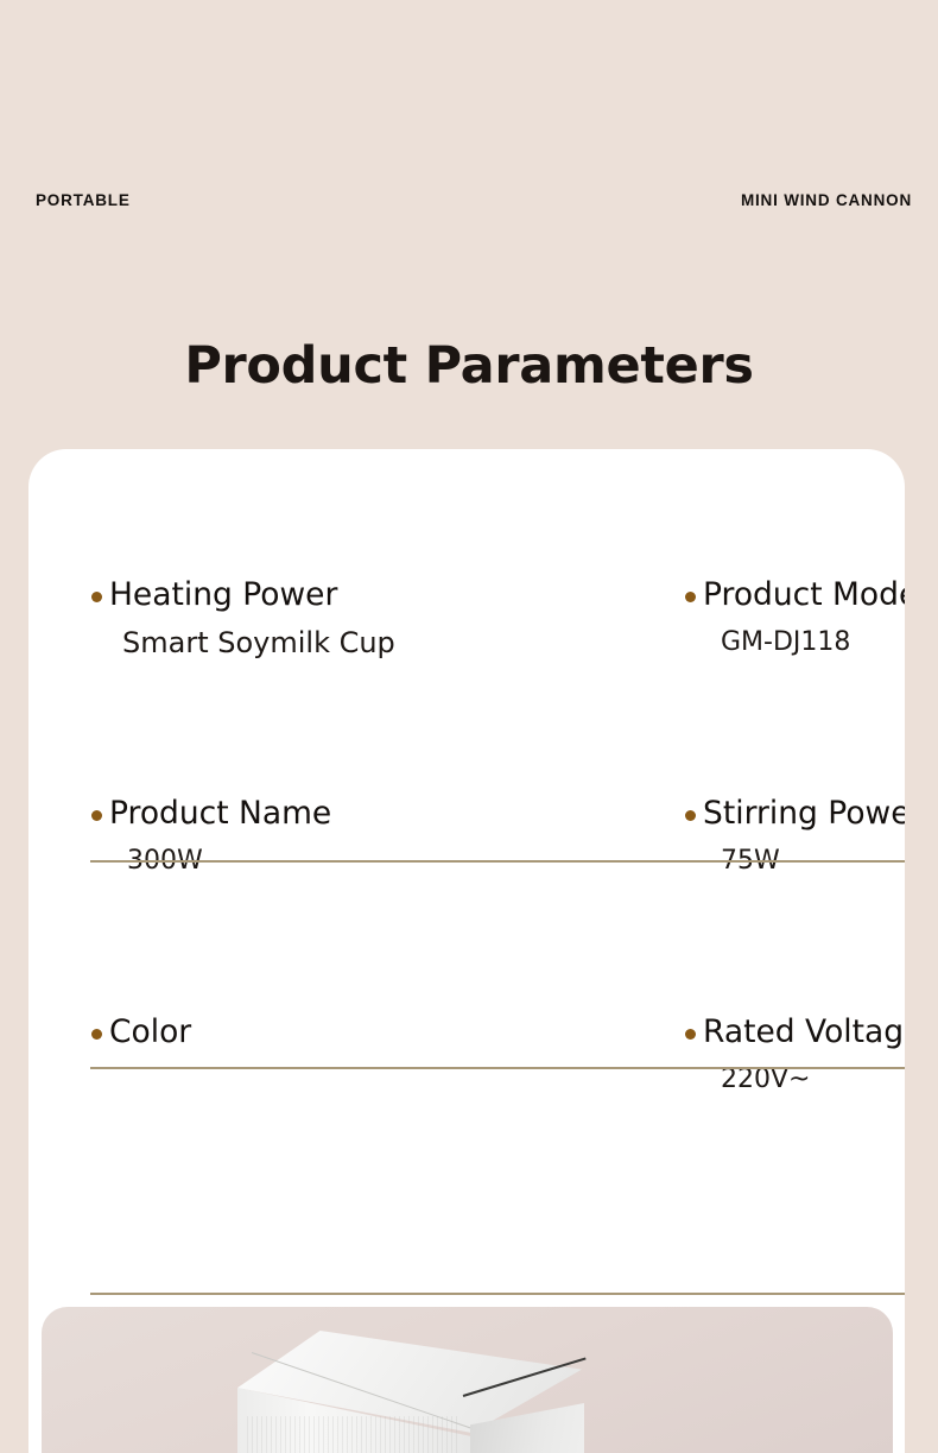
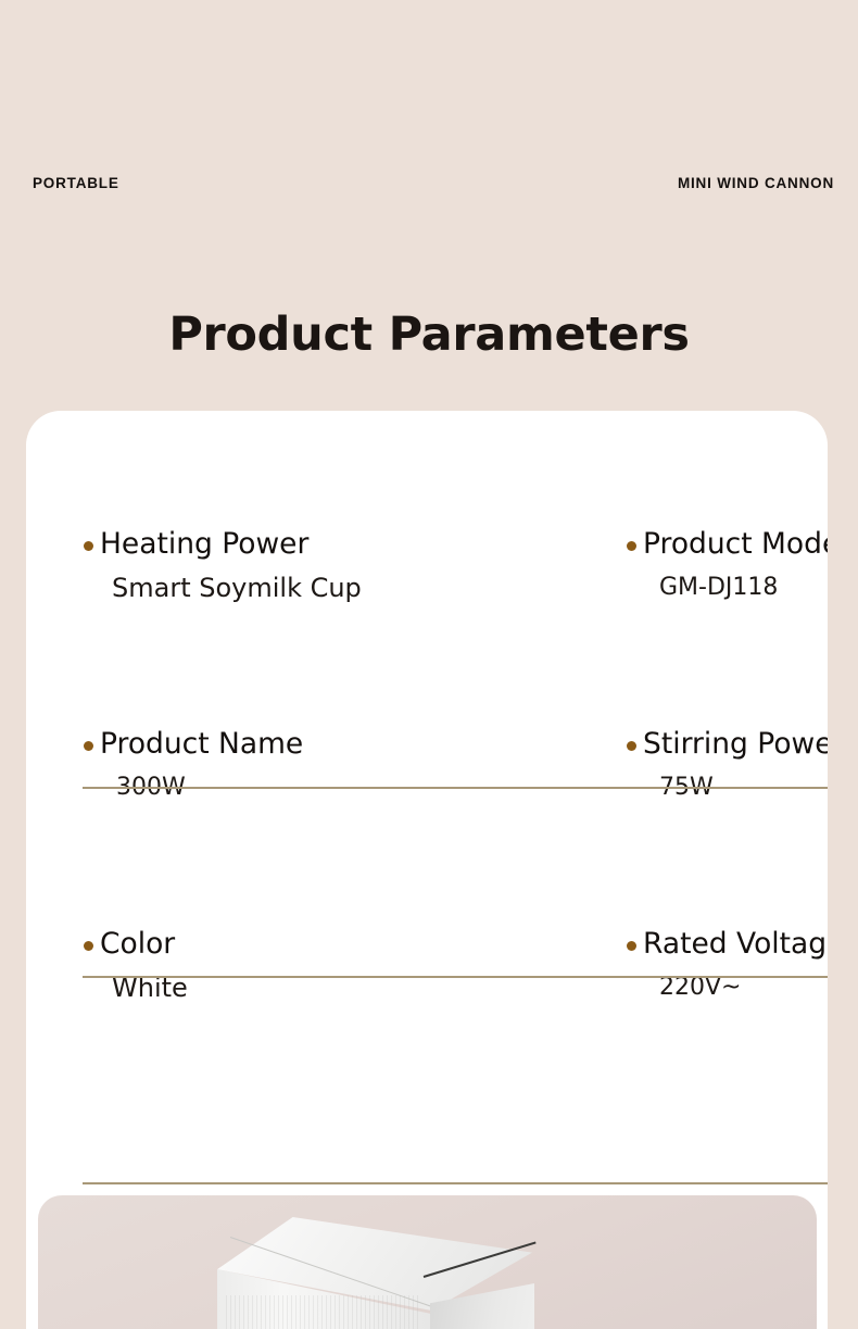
  PORTABLE
  MINI WIND CANNON
  Product Parameters
  Heating Power
  Smart Soymilk Cup
  Product Mod
  GM-DJ118
  Product Name
  Stirring Powe
  Color
+ White
  Rated Voltag
  220V~
